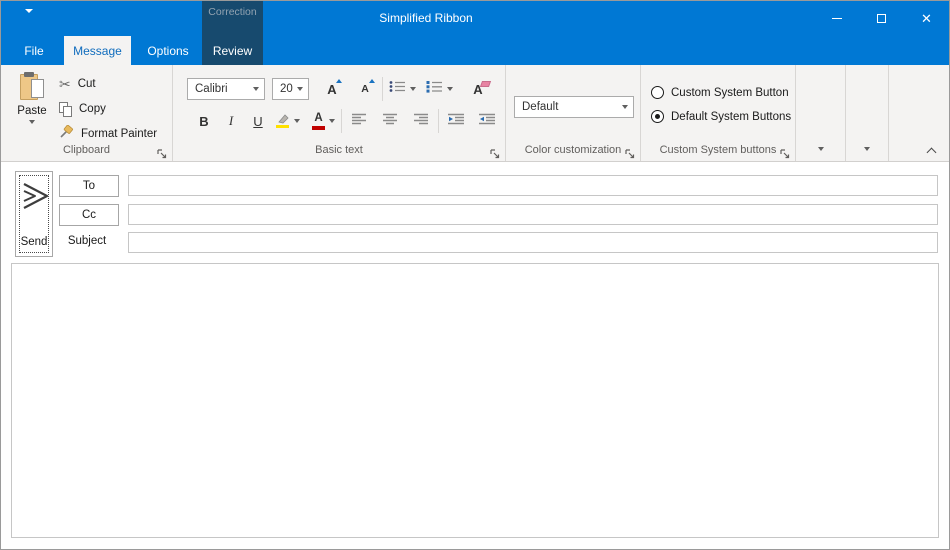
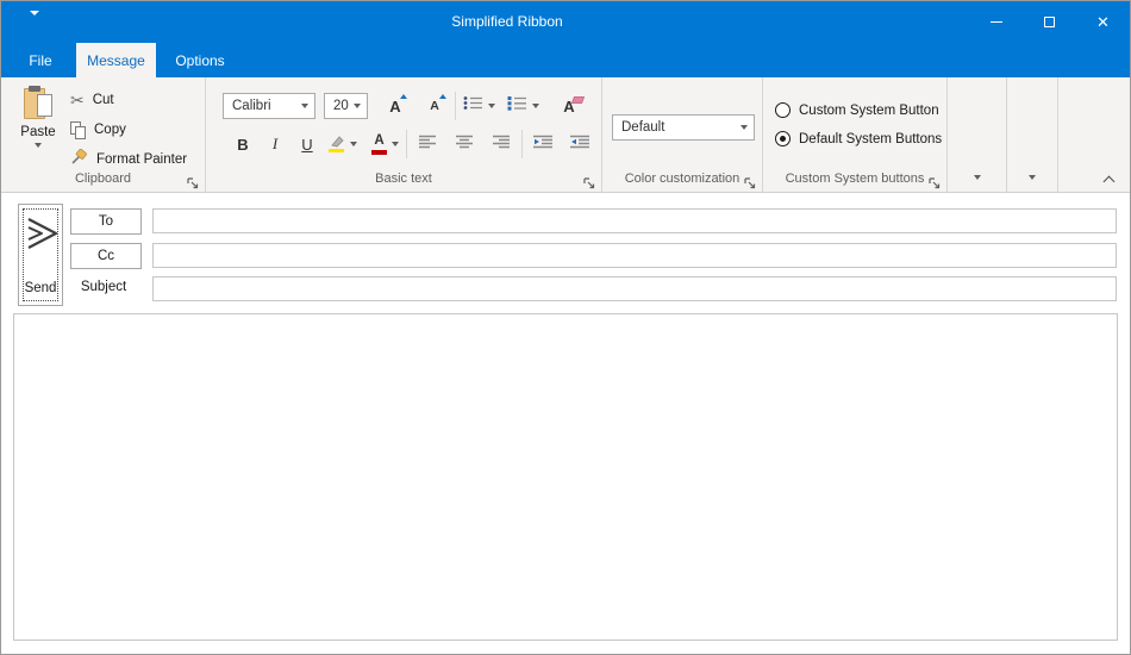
  Simplified Ribbon
  ✕
  File
  Message
  Options
- Correction
- Review
  Paste
  ✂
  Cut
  Copy
  Format Painter
  Clipboard
  Calibri
  20
  A
  A
  A
  B
  I
  U
  A
  Basic text
  Default
  Color customization
  Custom System Button
  Default System Buttons
  Custom System buttons
  Send
  To
  Cc
  Subject
